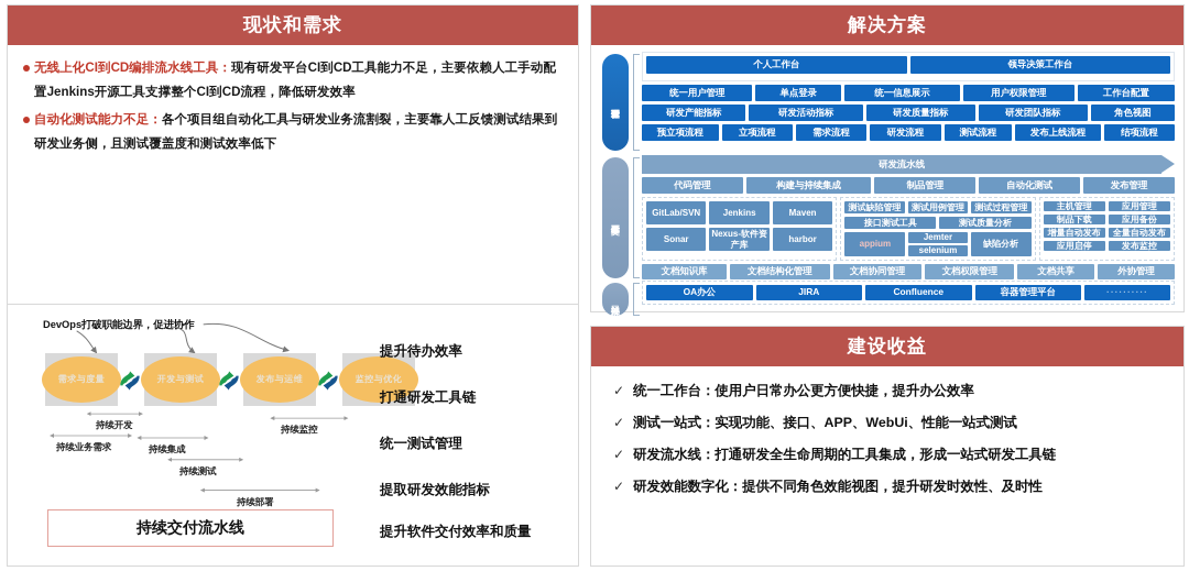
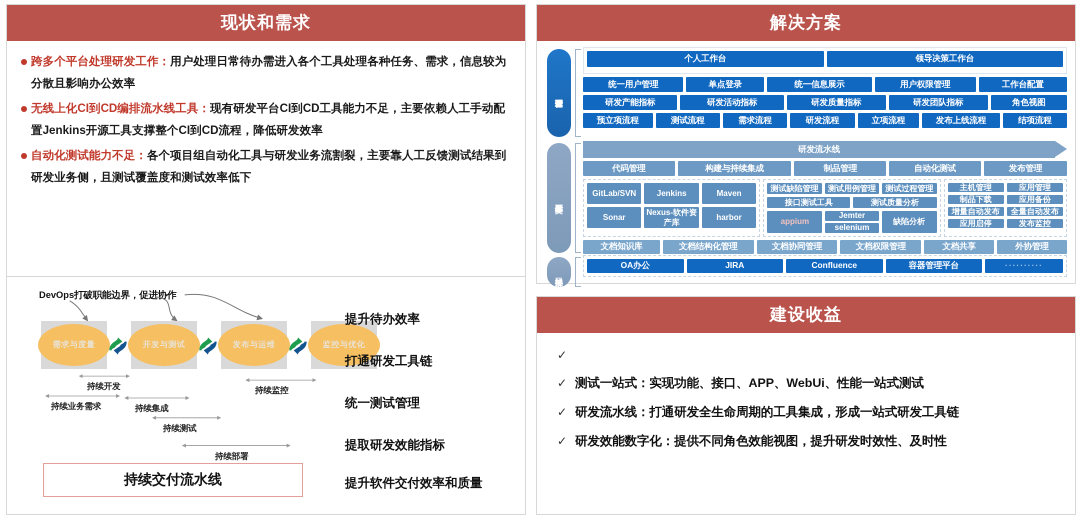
  现状和需求
+ 跨多个平台处理研发工作：用户处理日常待办需进入各个工具处理各种任务、需求，信息较为分散且影响办公效率
  无线上化CI到CD编排流水线工具：现有研发平台CI到CD工具能力不足，主要依赖人工手动配置Jenkins开源工具支撑整个CI到CD流程，降低研发效率
  自动化测试能力不足：各个项目组自动化工具与研发业务流割裂，主要靠人工反馈测试结果到研发业务侧，且测试覆盖度和测试效率低下
  DevOps打破职能边界，促进协作
  需求与度量
  开发与测试
  发布与运维
  监控与优化
  持续开发
  持续监控
  持续业务需求
  持续集成
  持续测试
  持续部署
  持续交付流水线
  提升待办效率
  打通研发工具链
  统一测试管理
  提取研发效能指标
  提升软件交付效率和质量
  解决方案
  个人工作台
  领导决策工作台
  统一用户管理
  单点登录
  统一信息展示
  用户权限管理
  工作台配置
  研发产能指标
  研发活动指标
  研发质量指标
  研发团队指标
  角色视图
  预立项流程
- 立项流程
+ 测试流程
  需求流程
  研发流程
- 测试流程
+ 立项流程
  发布上线流程
  结项流程
  研发流水线
  代码管理
  构建与持续集成
  制品管理
  自动化测试
  发布管理
  GitLab/SVN
  Jenkins
  Maven
  Sonar
  Nexus-软件资产库
  harbor
  测试缺陷管理
  测试用例管理
  测试过程管理
  接口测试工具
  测试质量分析
  appium
  Jemter
  selenium
  缺陷分析
  主机管理
  应用管理
  制品下载
  应用备份
  增量自动发布
  全量自动发布
  应用启停
  发布监控
  文档知识库
  文档结构化管理
  文档协同管理
  文档权限管理
  文档共享
  外协管理
  OA办公
  JIRA
  Confluence
  容器管理平台
  ··········
  建设收益
  ✓
- 统一工作台：使用户日常办公更方便快捷，提升办公效率
  ✓
  测试一站式：实现功能、接口、APP、WebUi、性能一站式测试
  ✓
  研发流水线：打通研发全生命周期的工具集成，形成一站式研发工具链
  ✓
  研发效能数字化：提供不同角色效能视图，提升研发时效性、及时性
